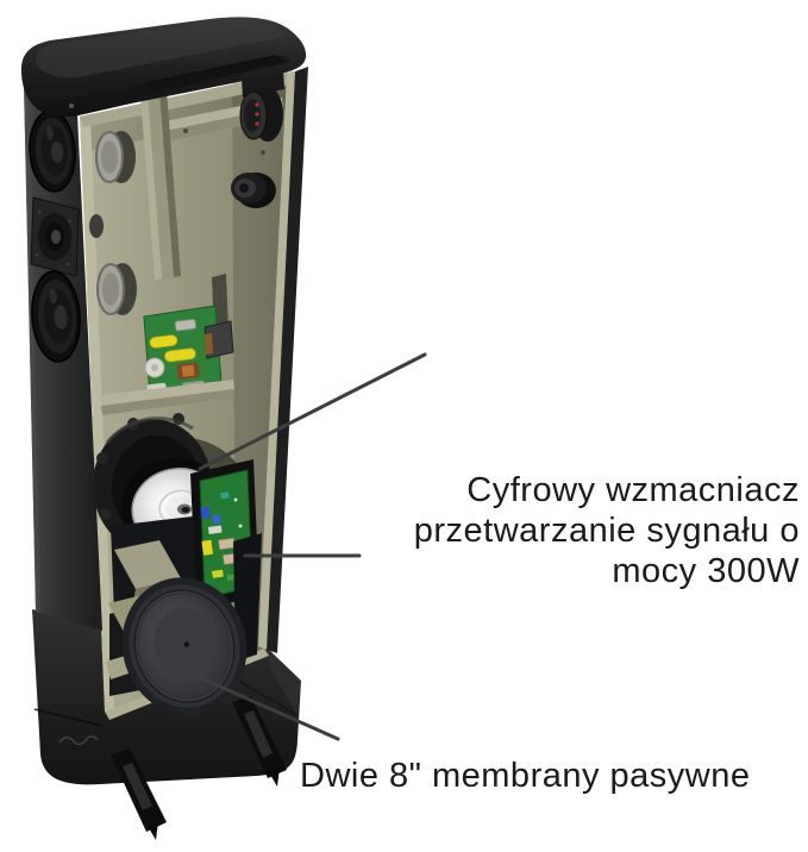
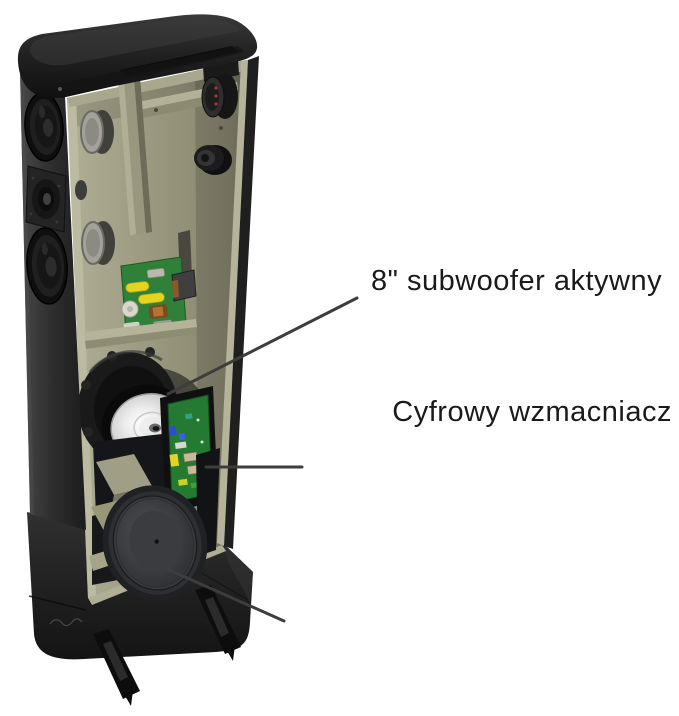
+ 8" subwoofer aktywny
  Cyfrowy wzmacniacz
- przetwarzanie sygnału o
- mocy 300W
- Dwie 8" membrany pasywne
